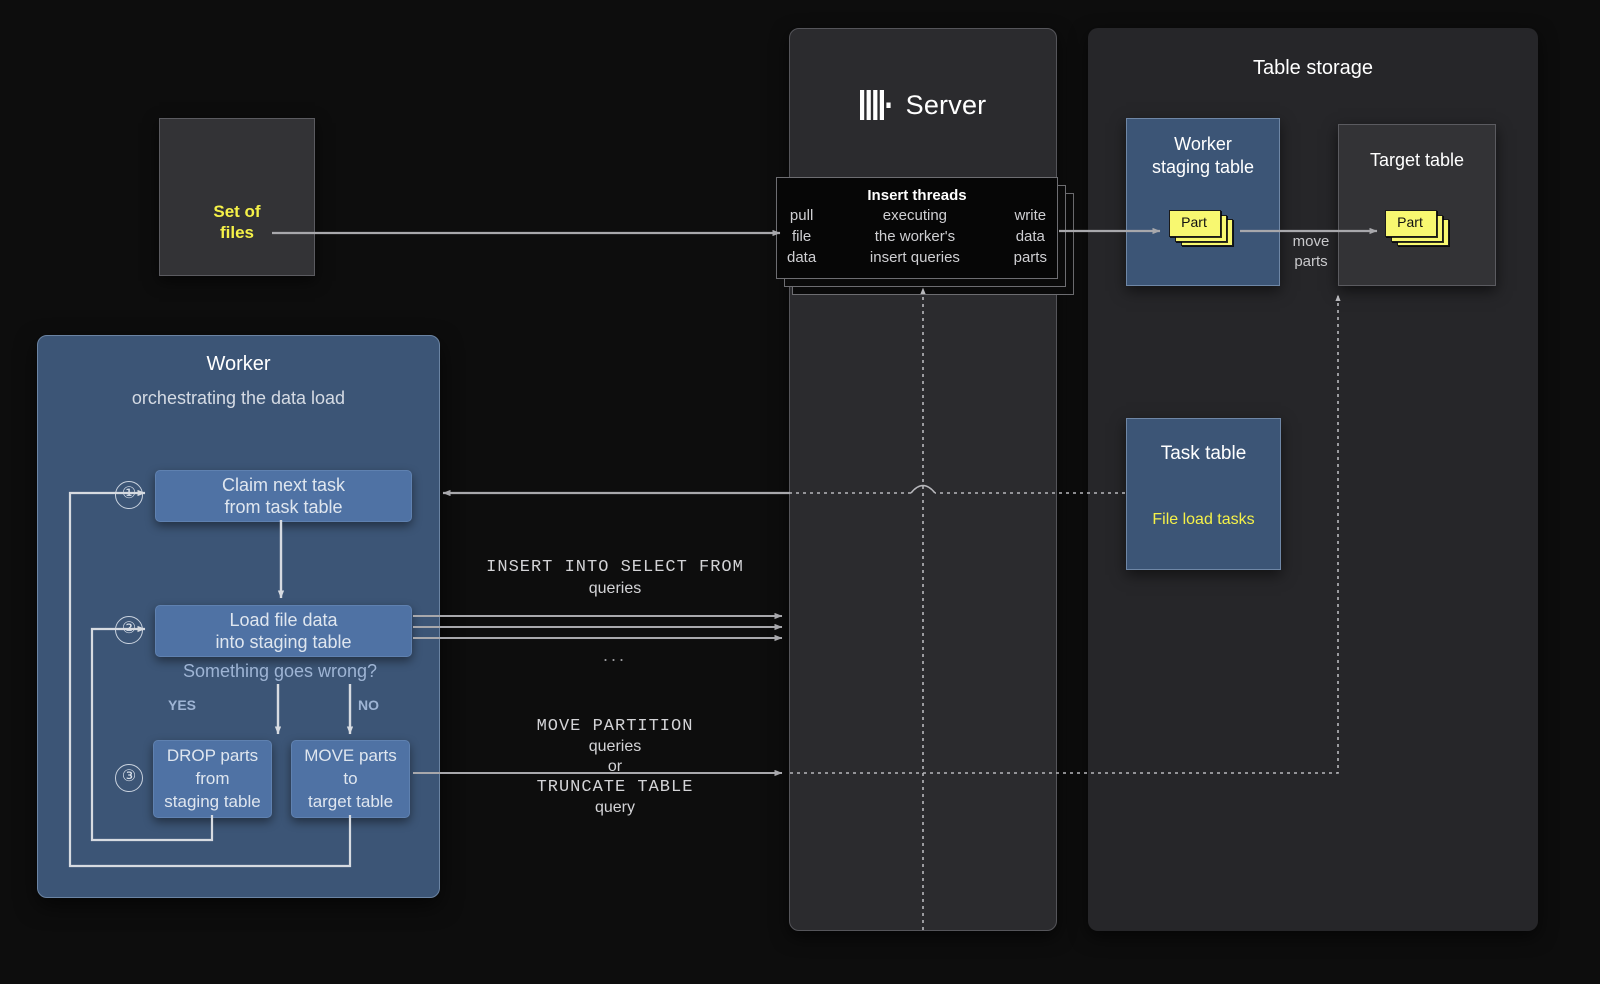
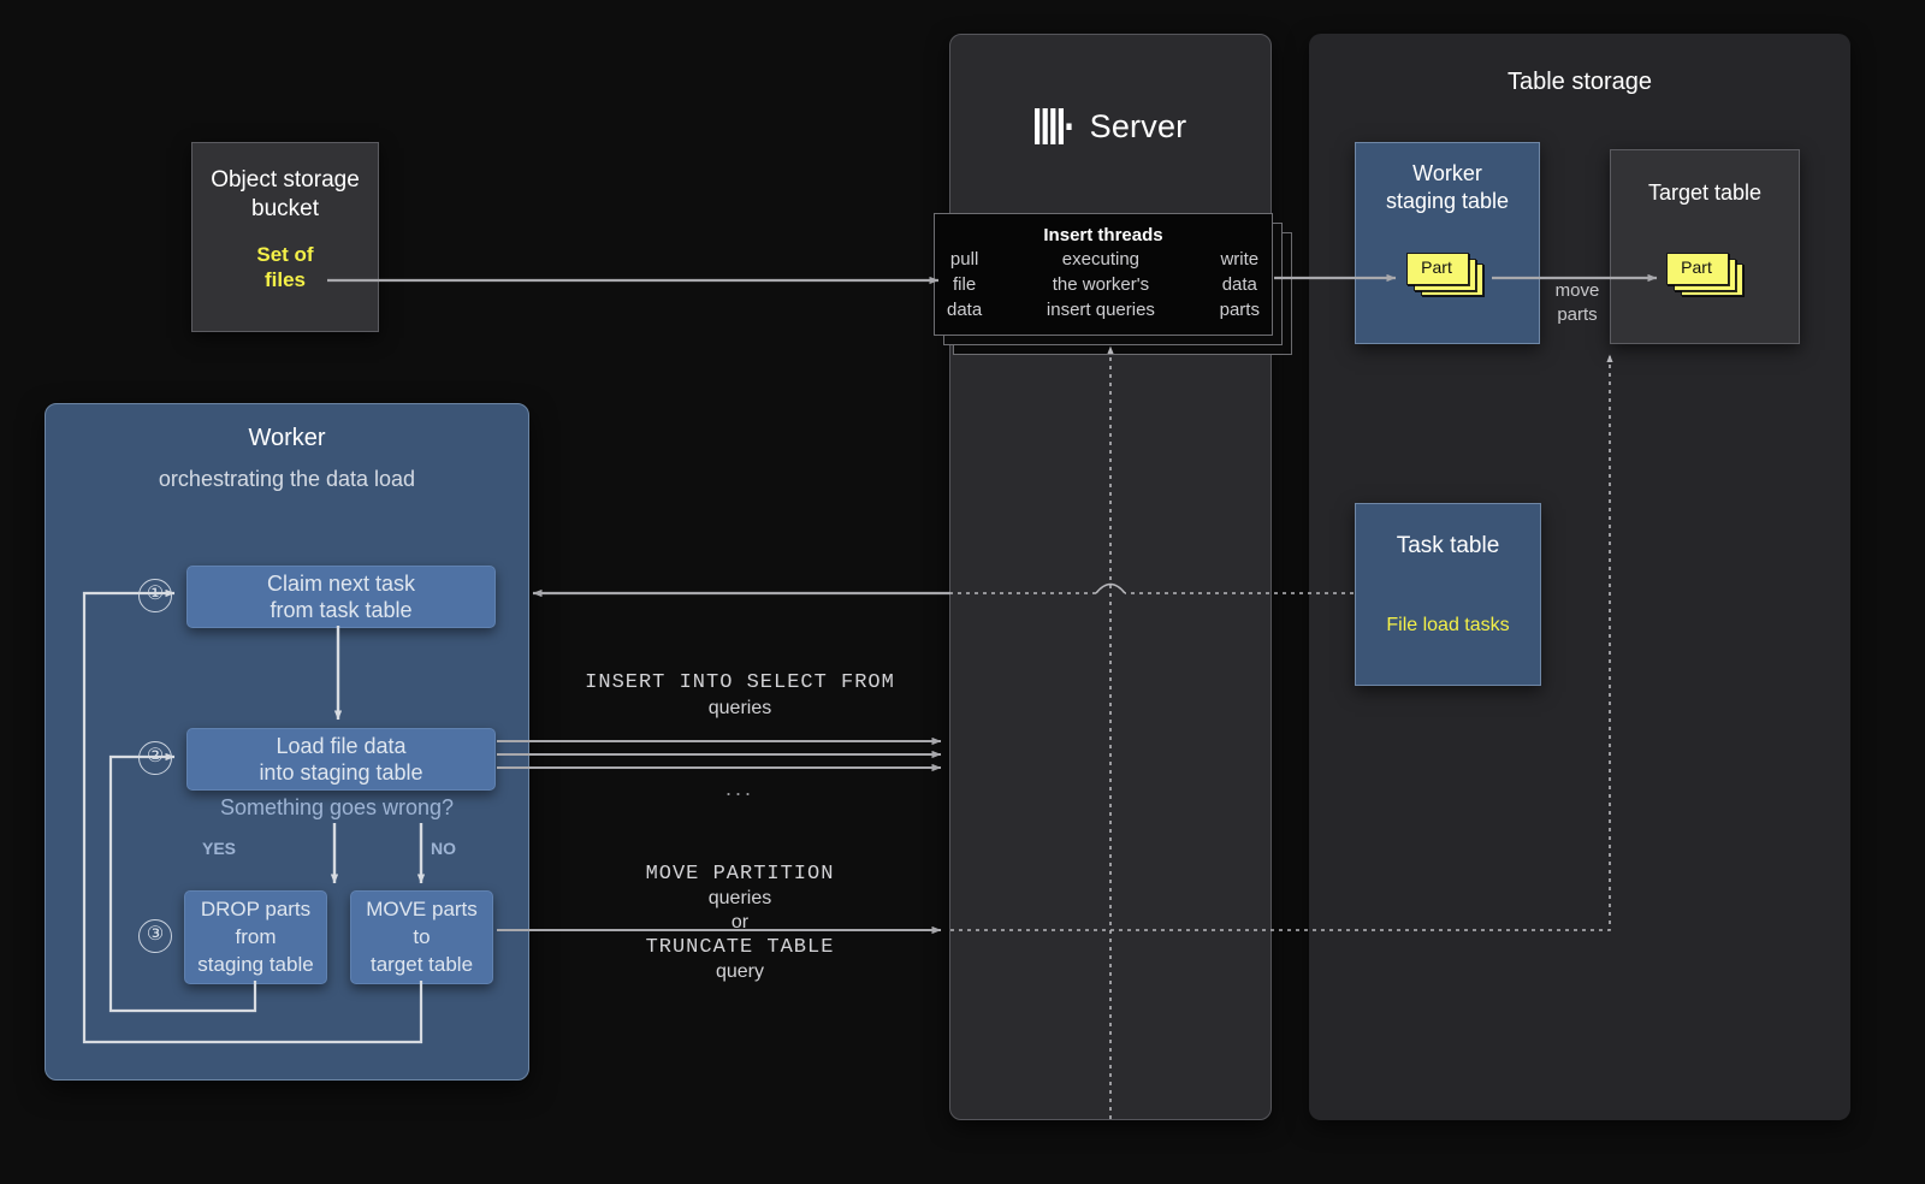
+ Object storage
+ bucket
  Set of
  files
  Server
  Insert threads
  pull
  file
  data
  executing
  the worker's
  insert queries
  write
  data
  parts
  Table storage
  Worker
  staging table
  Target table
  Part
  Part
  move
  parts
  Task table
  File load tasks
  Worker
  orchestrating the data load
  ③
  Claim next task
  from task table
  Load file data
  into staging table
  DROP parts
  from
  staging table
  MOVE parts
  to
  target table
  Something goes wrong?
  YES
  NO
  INSERT INTO SELECT FROM
  queries
  ...
  MOVE PARTITION
  queries
  or
  TRUNCATE TABLE
  query
